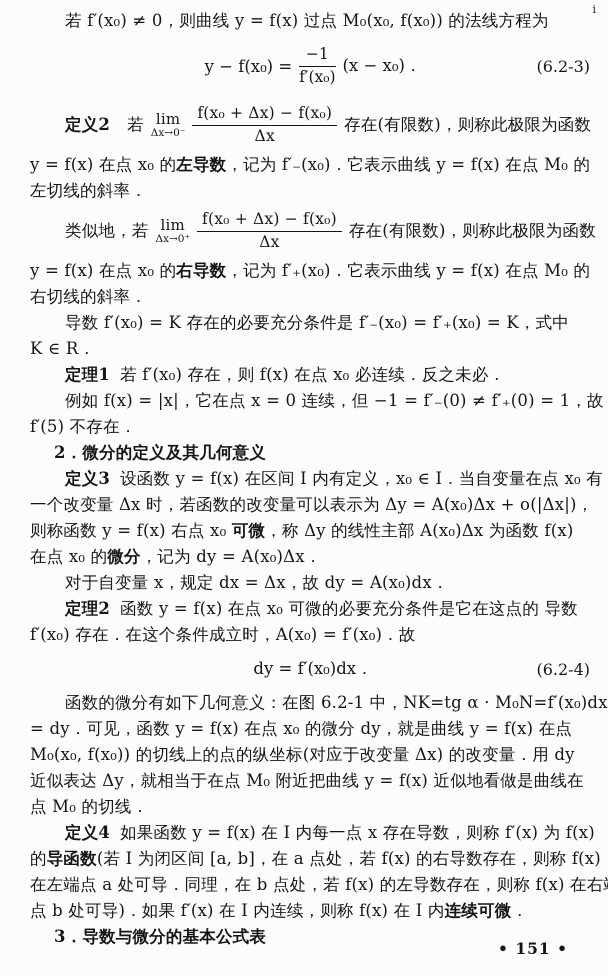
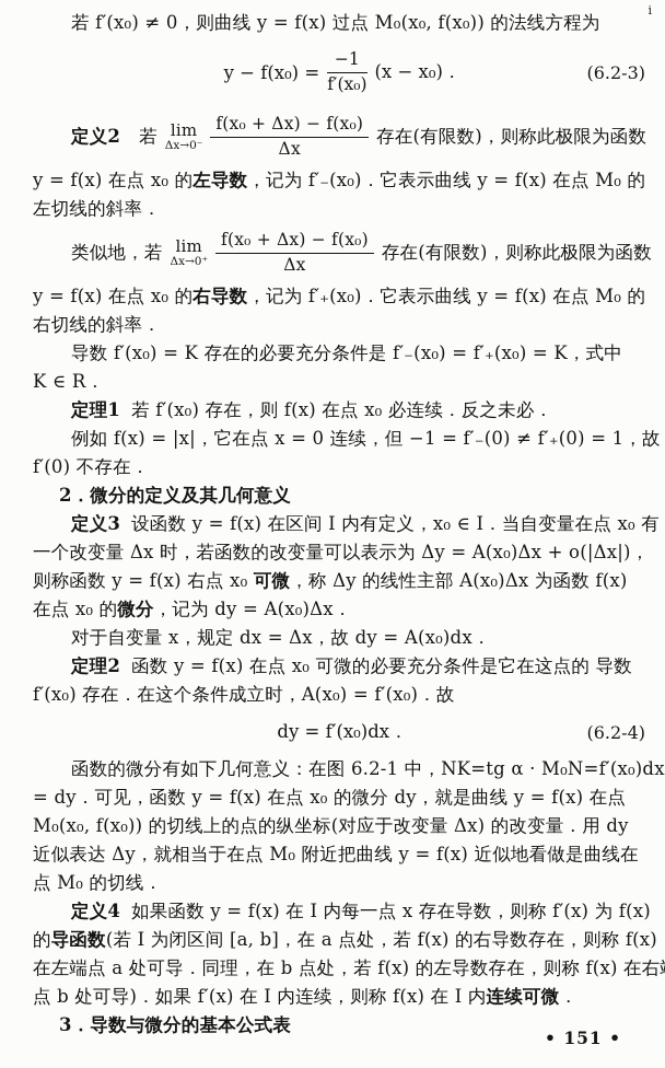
  i
  若 f′(x₀) ≠ 0，则曲线 y = f(x) 过点 M₀(x₀, f(x₀)) 的法线方程为
  y − f(x₀) =
  −1
  f′(x₀)
  (x − x₀)．
  (6.2-3)
  定义2
  若
  lim
  Δx→0⁻
  f(x₀ + Δx) − f(x₀)
  Δx
  存在(有限数)，则称此极限为函数
  y = f(x) 在点 x₀ 的左导数，记为 f′₋(x₀)．它表示曲线 y = f(x) 在点 M₀ 的
  左切线的斜率．
  类似地，若
  lim
  Δx→0⁺
  f(x₀ + Δx) − f(x₀)
  Δx
  存在(有限数)，则称此极限为函数
  y = f(x) 在点 x₀ 的右导数，记为 f′₊(x₀)．它表示曲线 y = f(x) 在点 M₀ 的
  右切线的斜率．
  导数 f′(x₀) = K 存在的必要充分条件是 f′₋(x₀) = f′₊(x₀) = K，式中
  K ∈ R．
  定理1 若 f′(x₀) 存在，则 f(x) 在点 x₀ 必连续．反之未必．
  例如 f(x) = |x|，它在点 x = 0 连续，但 −1 = f′₋(0) ≠ f′₊(0) = 1，故
- f′(5) 不存在．
+ f′(0) 不存在．
  2．微分的定义及其几何意义
  定义3 设函数 y = f(x) 在区间 I 内有定义，x₀ ∈ I．当自变量在点 x₀ 有
  一个改变量 Δx 时，若函数的改变量可以表示为 Δy = A(x₀)Δx + o(|Δx|)，
  则称函数 y = f(x) 右点 x₀ 可微，称 Δy 的线性主部 A(x₀)Δx 为函数 f(x)
  在点 x₀ 的微分，记为 dy = A(x₀)Δx．
  对于自变量 x，规定 dx = Δx，故 dy = A(x₀)dx．
  定理2 函数 y = f(x) 在点 x₀ 可微的必要充分条件是它在这点的 导数
  f′(x₀) 存在．在这个条件成立时，A(x₀) = f′(x₀)．故
  dy = f′(x₀)dx．
  (6.2-4)
  函数的微分有如下几何意义：在图 6.2-1 中，NK=tg α · M₀N=f′(x₀)dx
  = dy．可见，函数 y = f(x) 在点 x₀ 的微分 dy，就是曲线 y = f(x) 在点
  M₀(x₀, f(x₀)) 的切线上的点的纵坐标(对应于改变量 Δx) 的改变量．用 dy
  近似表达 Δy，就相当于在点 M₀ 附近把曲线 y = f(x) 近似地看做是曲线在
  点 M₀ 的切线．
  定义4 如果函数 y = f(x) 在 I 内每一点 x 存在导数，则称 f′(x) 为 f(x)
  的导函数(若 I 为闭区间 [a, b]，在 a 点处，若 f(x) 的右导数存在，则称 f(x)
  在左端点 a 处可导．同理，在 b 点处，若 f(x) 的左导数存在，则称 f(x) 在右
  点 b 处可导)．如果 f′(x) 在 I 内连续，则称 f(x) 在 I 内连续可微．
  3．导数与微分的基本公式表
  • 151 •
